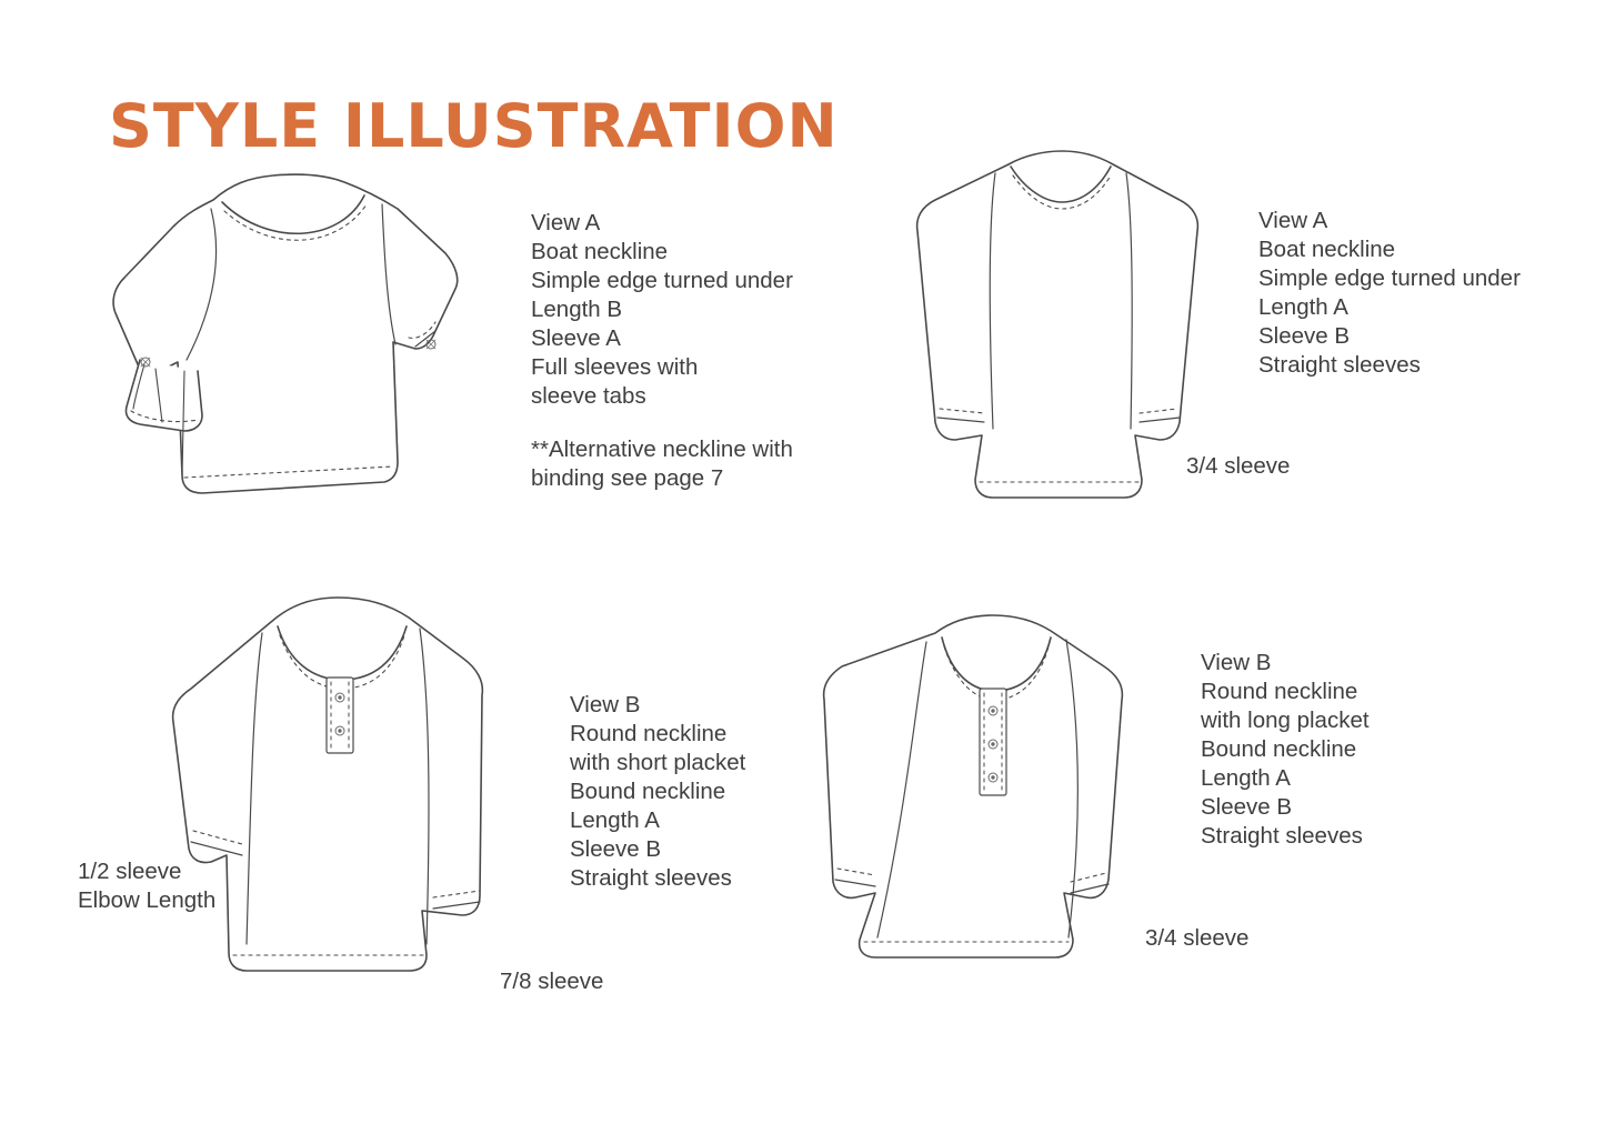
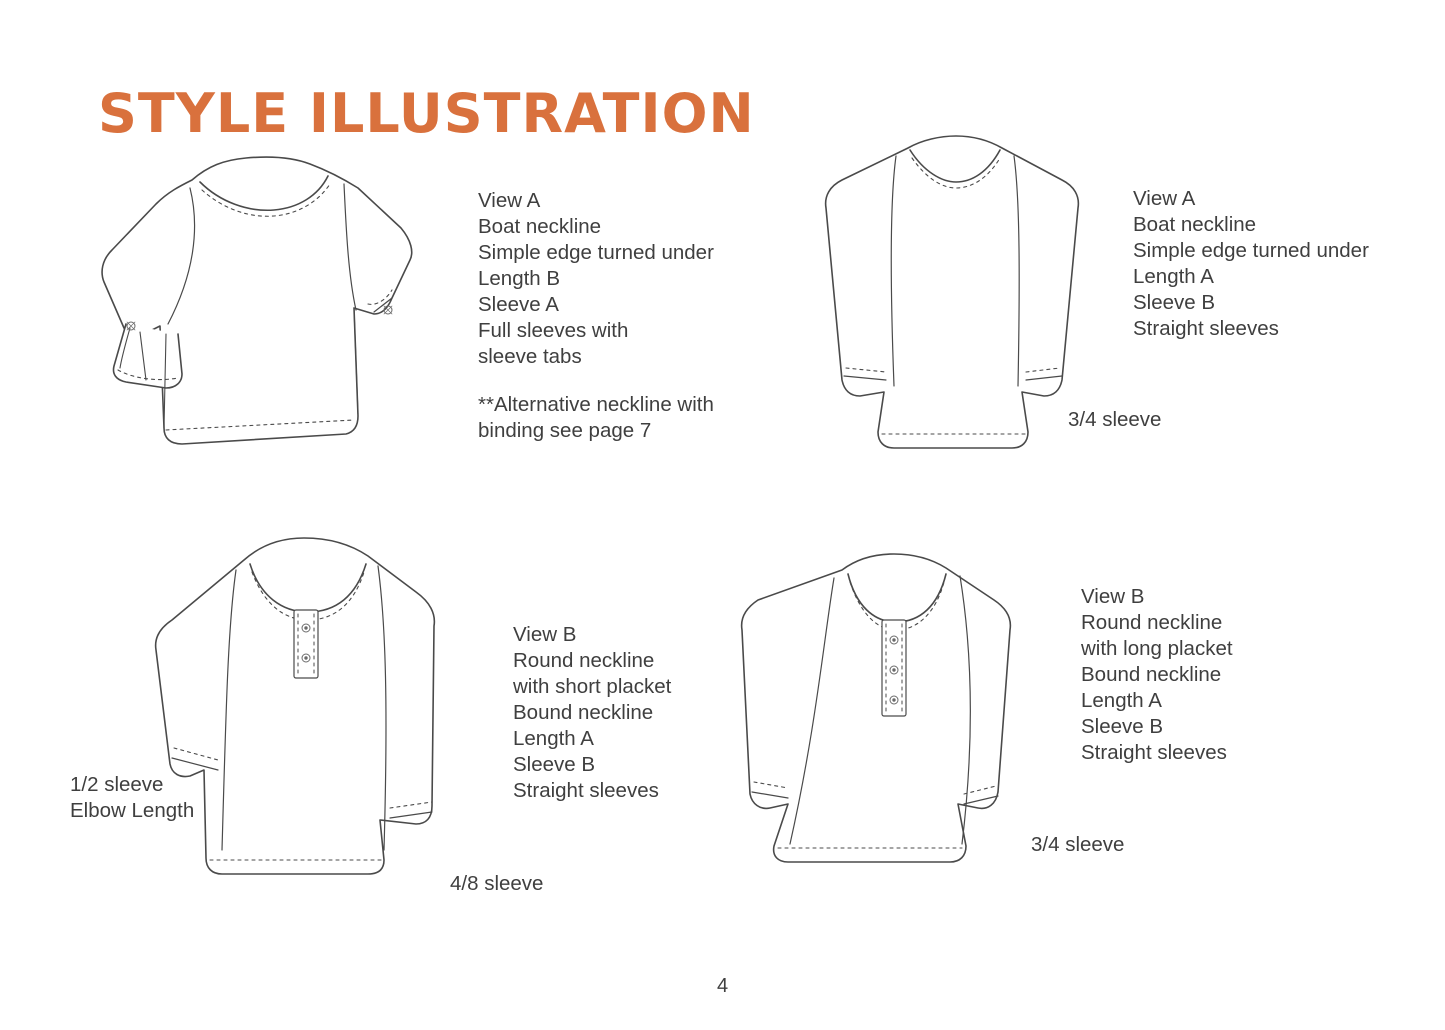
  STYLE ILLUSTRATION
  View A
  Boat neckline
  Simple edge turned under
  Length B
  Sleeve A
  Full sleeves with
  sleeve tabs
  **Alternative neckline with
  binding see page 7
  View A
  Boat neckline
  Simple edge turned under
  Length A
  Sleeve B
  Straight sleeves
  View B
  Round neckline
  with short placket
  Bound neckline
  Length A
  Sleeve B
  Straight sleeves
  View B
  Round neckline
  with long placket
  Bound neckline
  Length A
  Sleeve B
  Straight sleeves
  3/4 sleeve
  1/2 sleeve
  Elbow Length
- 7/8 sleeve
+ 4/8 sleeve
  3/4 sleeve
+ 4
